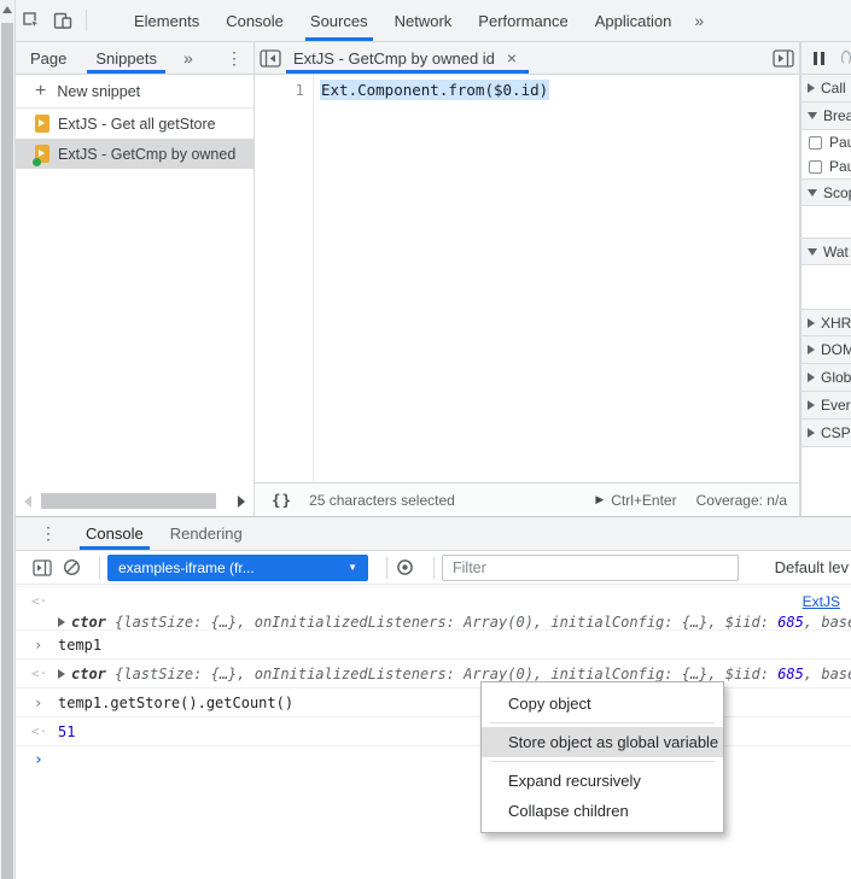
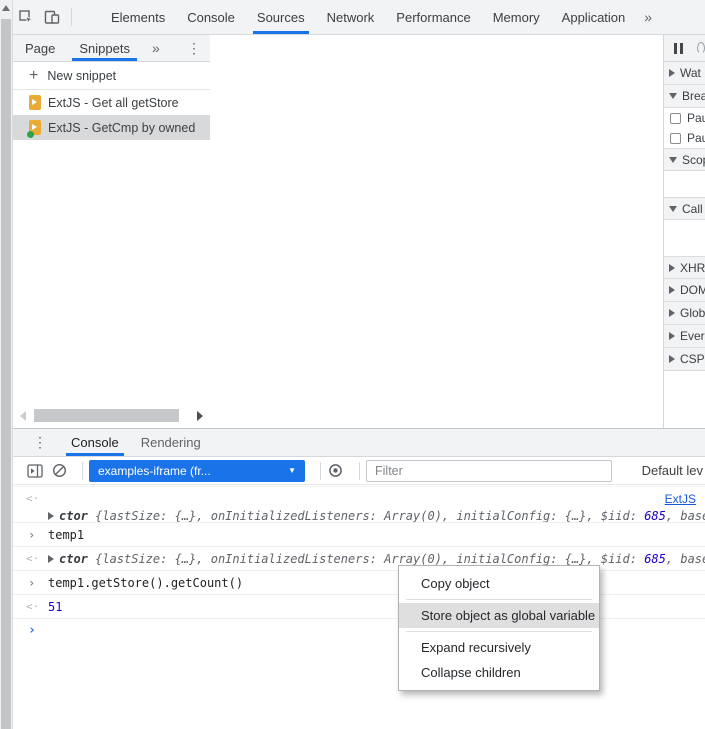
  Elements
  Console
  Sources
  Network
  Performance
+ Memory
  Application
  »
  Page
  Snippets
  »
  ⋮
  +
  New snippet
  ExtJS - Get all getStore
  ExtJS - GetCmp by owned
- ExtJS - GetCmp by owned id
- ×
- 1
- Ext.Component.from($0.id)
- {}
- 25 characters selected
- ▶
- Ctrl+Enter
- Coverage: n/a
- Call
+ Wat
  Brea
  Sco
- Wat
+ Call
  XHR
  DOM
  Glob
  Ever
  CSP
  ⋮
  Console
  Rendering
  examples-iframe (fr...
  ▼
  Filter
  Default lev
  <·
  ExtJS
  ctor {lastSize: {…}, onInitializedListeners: Array(0), initialConfig: {…}, $iid: 685, bas
  ›
  temp1
  <·
  ctor {lastSize: {…}, onInitializedListeners: Array(0), initialConfig: {…}, $iid: 685, bas
  ›
  temp1.getStore().getCount()
  <·
  51
  ›
  Copy object
  Store object as global variable
  Expand recursively
  Collapse children
